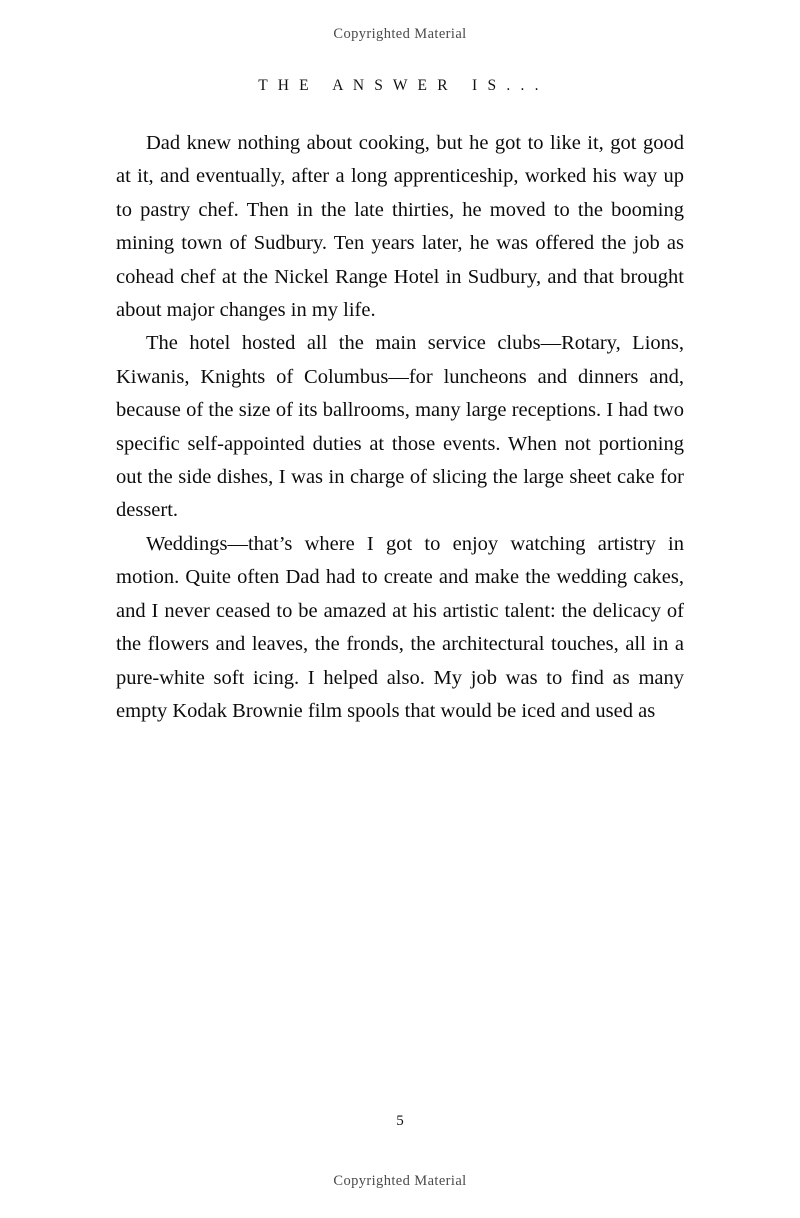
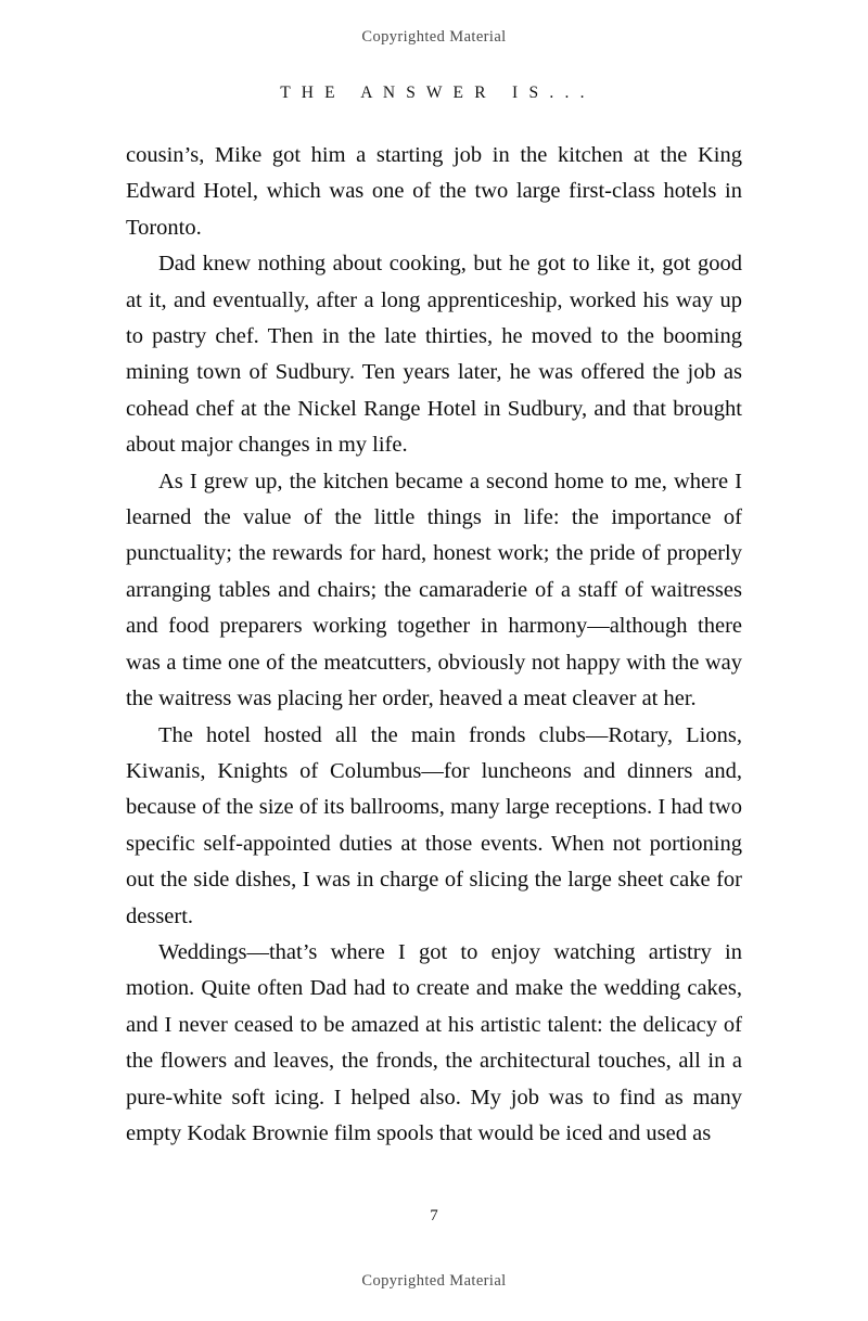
  Copyrighted Material
  T H E A N S W E R I S . . .
+ cousin’s, Mike got him a starting job in the kitchen at the King Edward Hotel, which was one of the two large first-class hotels in Toronto.
  Dad knew nothing about cooking, but he got to like it, got good at it, and eventually, after a long apprenticeship, worked his way up to pastry chef. Then in the late thirties, he moved to the booming mining town of Sudbury. Ten years later, he was offered the job as cohead chef at the Nickel Range Hotel in Sudbury, and that brought about major changes in my life.
+ As I grew up, the kitchen became a second home to me, where I learned the value of the little things in life: the importance of punctuality; the rewards for hard, honest work; the pride of properly arranging tables and chairs; the camaraderie of a staff of waitresses and food preparers working together in harmony—although there was a time one of the meatcutters, obviously not happy with the way the waitress was placing her order, heaved a meat cleaver at her.
- The hotel hosted all the main service clubs—Rotary, Lions, Kiwanis, Knights of Columbus—for luncheons and dinners and, because of the size of its ballrooms, many large receptions. I had two specific self-appointed duties at those events. When not portioning out the side dishes, I was in charge of slicing the large sheet cake for dessert.
+ The hotel hosted all the main fronds clubs—Rotary, Lions, Kiwanis, Knights of Columbus—for luncheons and dinners and, because of the size of its ballrooms, many large receptions. I had two specific self-appointed duties at those events. When not portioning out the side dishes, I was in charge of slicing the large sheet cake for dessert.
  Weddings—that’s where I got to enjoy watching artistry in motion. Quite often Dad had to create and make the wedding cakes, and I never ceased to be amazed at his artistic talent: the delicacy of the flowers and leaves, the fronds, the architectural touches, all in a pure-white soft icing. I helped also. My job was to find as many empty Kodak Brownie film spools that would be iced and used as
- 5
+ 7
  Copyrighted Material
